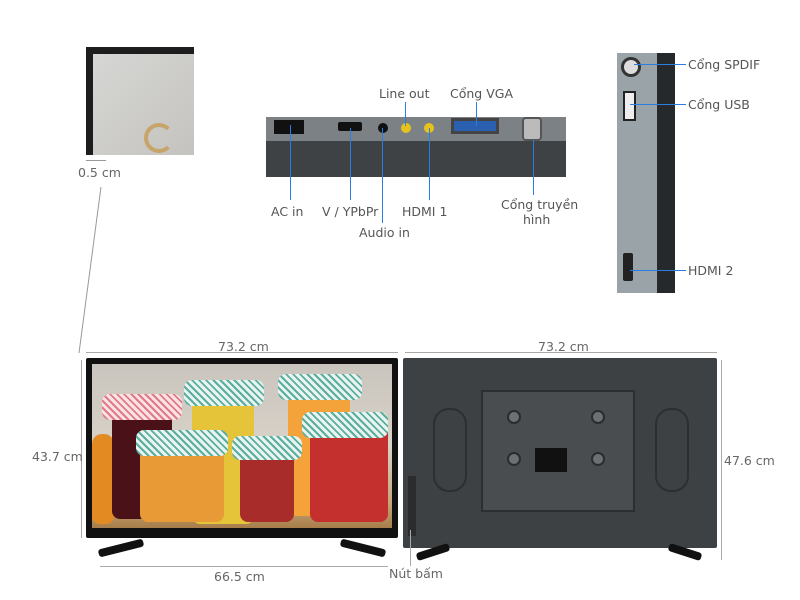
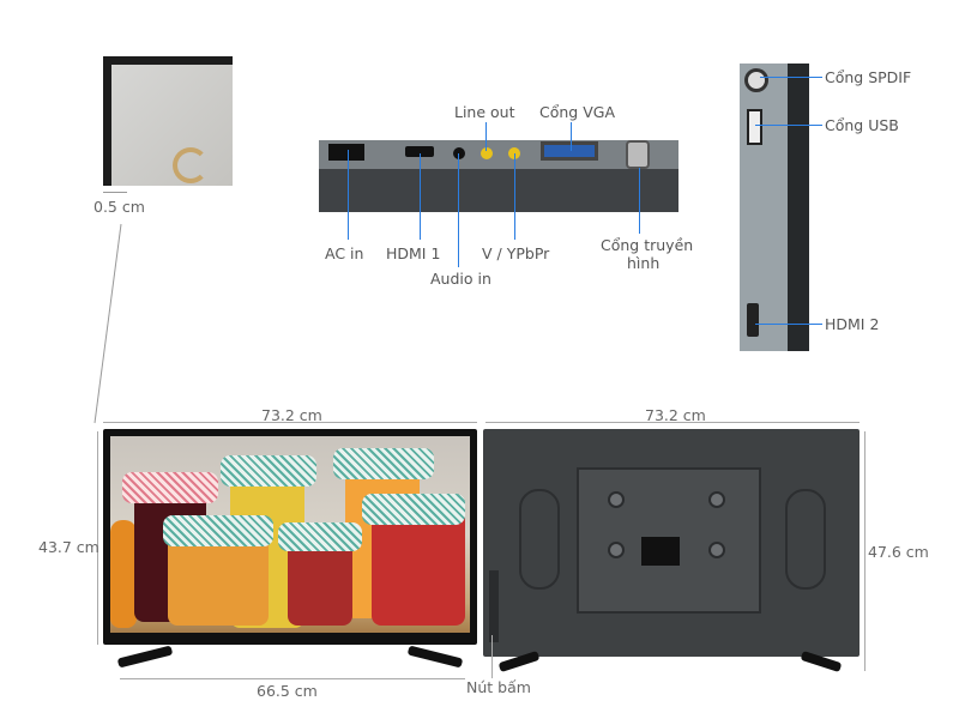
  0.5 cm
  Line out
  Cổng VGA
  AC in
- V / YPbPr
+ HDMI 1
  Audio in
- HDMI 1
+ V / YPbPr
  Cổng truyền
  hình
  Cổng SPDIF
  Cổng USB
  HDMI 2
  73.2 cm
  43.7 cm
  66.5 cm
  73.2 cm
  47.6 cm
  Nút bấm
